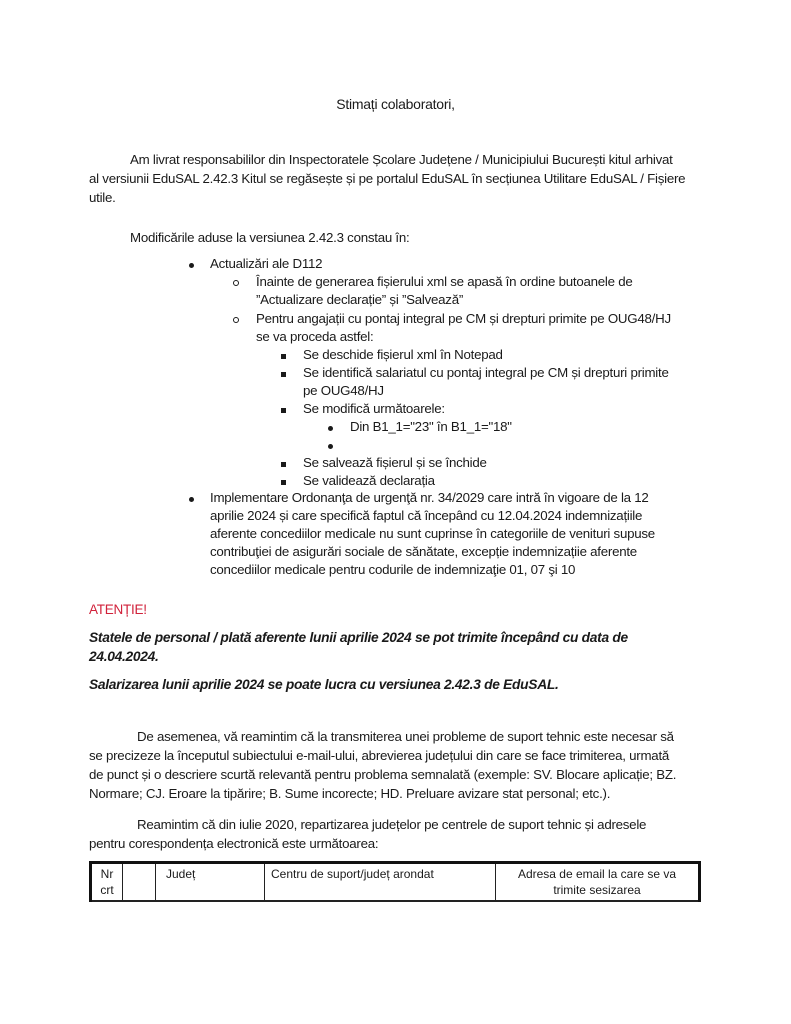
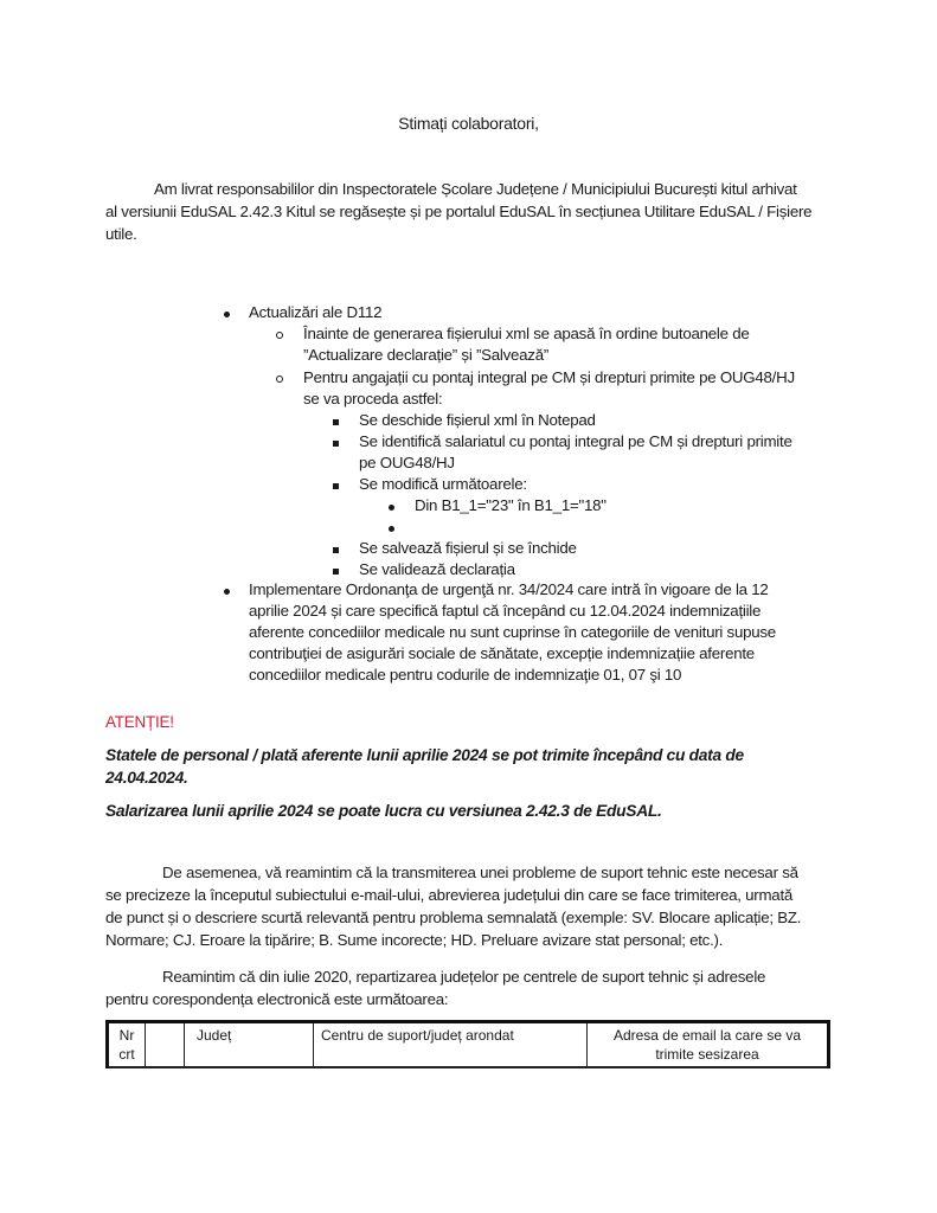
  Stimați colaboratori,
  Am livrat responsabililor din Inspectoratele Școlare Județene / Municipiului București kitul arhivat
  al versiunii EduSAL 2.42.3 Kitul se regăsește și pe portalul EduSAL în secțiunea Utilitare EduSAL / Fișiere
  utile.
- Modificările aduse la versiunea 2.42.3 constau în:
  Actualizări ale D112
  Înainte de generarea fișierului xml se apasă în ordine butoanele de
  ”Actualizare declarație” și ”Salvează”
  Pentru angajații cu pontaj integral pe CM și drepturi primite pe OUG48/HJ
  se va proceda astfel:
  Se deschide fișierul xml în Notepad
  Se identifică salariatul cu pontaj integral pe CM și drepturi primite
  pe OUG48/HJ
  Se modifică următoarele:
  Din B1_1="23" în B1_1="18"
  Se salvează fișierul și se închide
  Se validează declarația
- Implementare Ordonanţa de urgenţă nr. 34/2029 care intră în vigoare de la 12
+ Implementare Ordonanţa de urgenţă nr. 34/2024 care intră în vigoare de la 12
  aprilie 2024 și care specifică faptul că începând cu 12.04.2024 indemnizațiile
  aferente concediilor medicale nu sunt cuprinse în categoriile de venituri supuse
  contribuţiei de asigurări sociale de sănătate, excepție indemnizațiie aferente
  concediilor medicale pentru codurile de indemnizaţie 01, 07 şi 10
  ATENȚIE!
  Statele de personal / plată aferente lunii aprilie 2024 se pot trimite începând cu data de
  24.04.2024.
  Salarizarea lunii aprilie 2024 se poate lucra cu versiunea 2.42.3 de EduSAL.
  De asemenea, vă reamintim că la transmiterea unei probleme de suport tehnic este necesar să
  se precizeze la începutul subiectului e-mail-ului, abrevierea județului din care se face trimiterea, urmată
  de punct și o descriere scurtă relevantă pentru problema semnalată (exemple: SV. Blocare aplicație; BZ.
  Normare; CJ. Eroare la tipărire; B. Sume incorecte; HD. Preluare avizare stat personal; etc.).
  Reamintim că din iulie 2020, repartizarea județelor pe centrele de suport tehnic și adresele
  pentru corespondența electronică este următoarea:
  Nr crt		Județ	Centru de suport/județ arondat	Adresa de email la care se va trimite sesizarea
